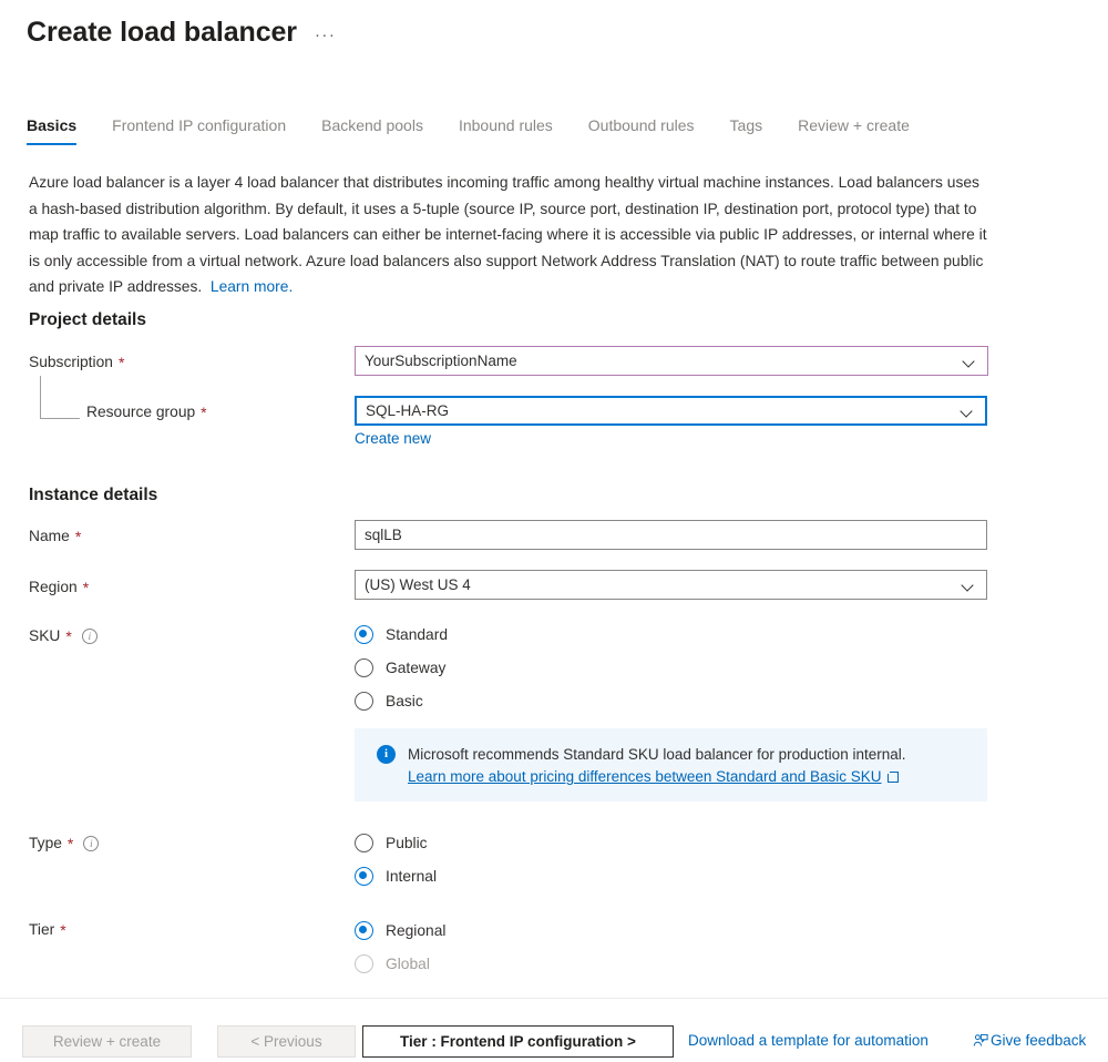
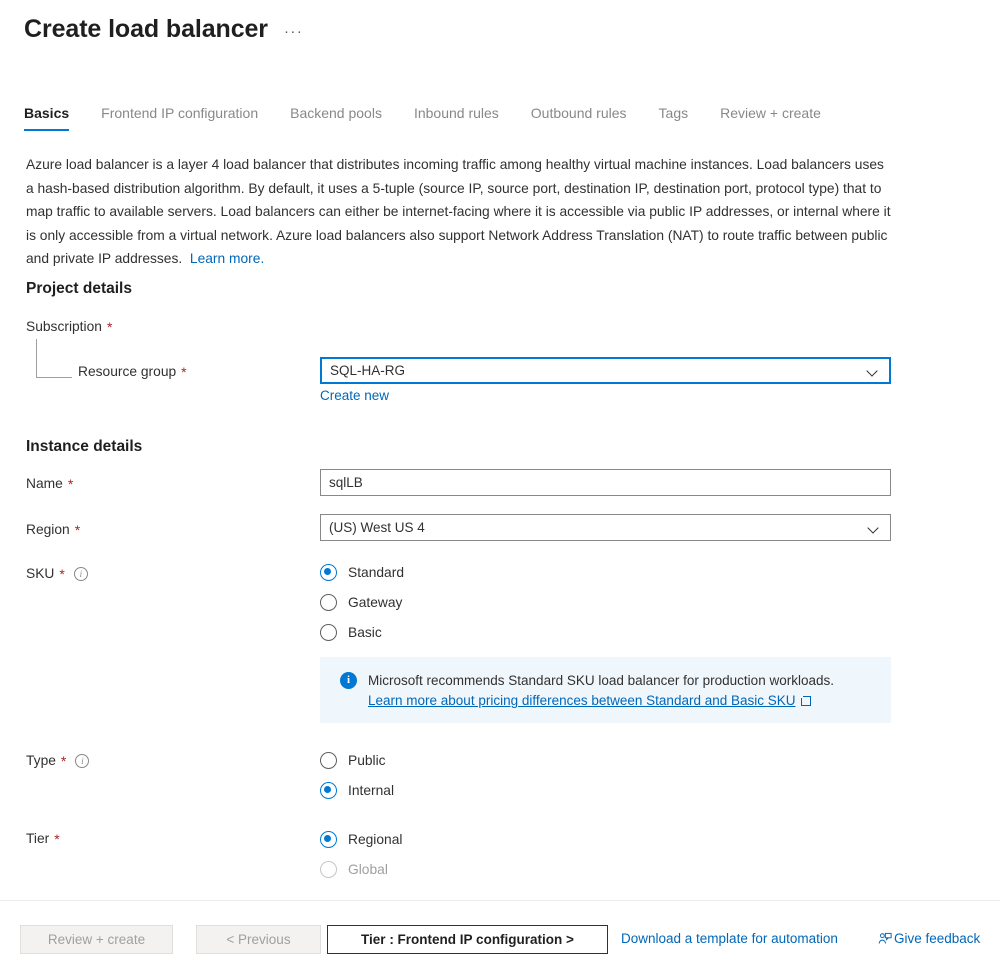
  Create load balancer
  ···
  Basics
  Frontend IP configuration
  Backend pools
  Inbound rules
  Outbound rules
  Tags
  Review + create
  Azure load balancer is a layer 4 load balancer that distributes incoming traffic among healthy virtual machine instances. Load balancers uses a hash-based distribution algorithm. By default, it uses a 5-tuple (source IP, source port, destination IP, destination port, protocol type) that to map traffic to available servers. Load balancers can either be internet-facing where it is accessible via public IP addresses, or internal where it is only accessible from a virtual network. Azure load balancers also support Network Address Translation (NAT) to route traffic between public and private IP addresses. Learn more.
  Project details
  Subscription
  *
- YourSubscriptionName
  Resource group
  *
  SQL-HA-RG
  Create new
  Instance details
  Name
  *
  sqlLB
  Region
  *
  (US) West US 4
  SKU
  *
  i
  Standard
  Gateway
  Basic
  i
- Microsoft recommends Standard SKU load balancer for production internal.
+ Microsoft recommends Standard SKU load balancer for production workloads.
  Learn more about pricing differences between Standard and Basic SKU
  Type
  *
  i
  Public
  Internal
  Tier
  *
  Regional
  Global
  Review + create
  < Previous
  Tier : Frontend IP configuration >
  Download a template for automation
  Give feedback
